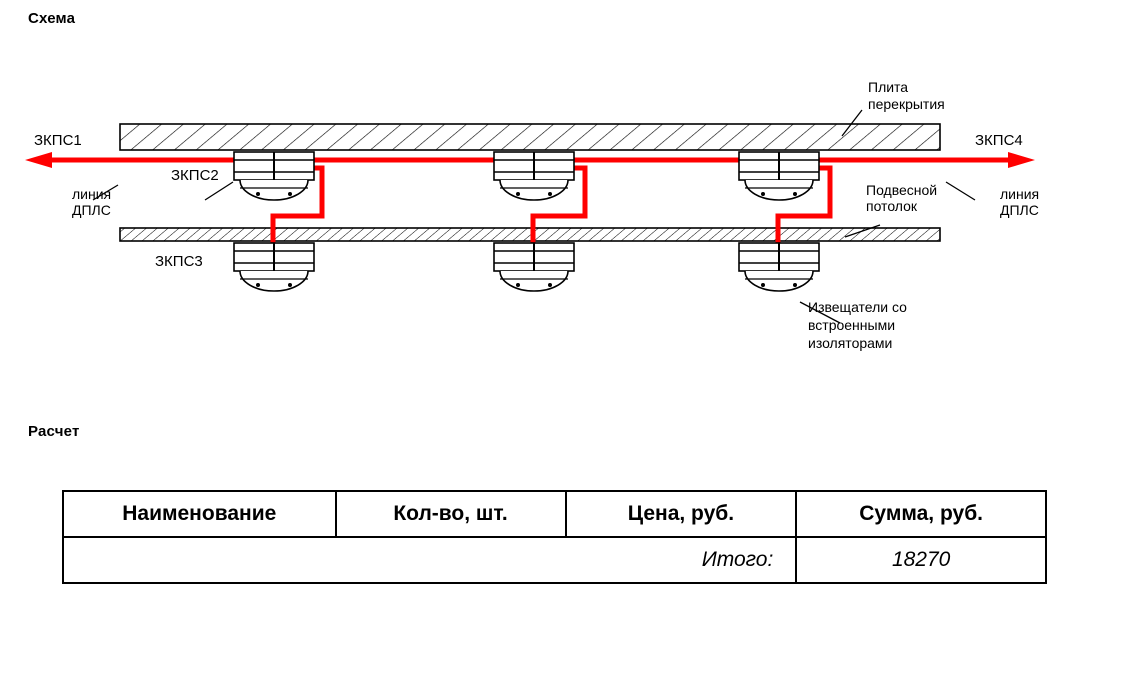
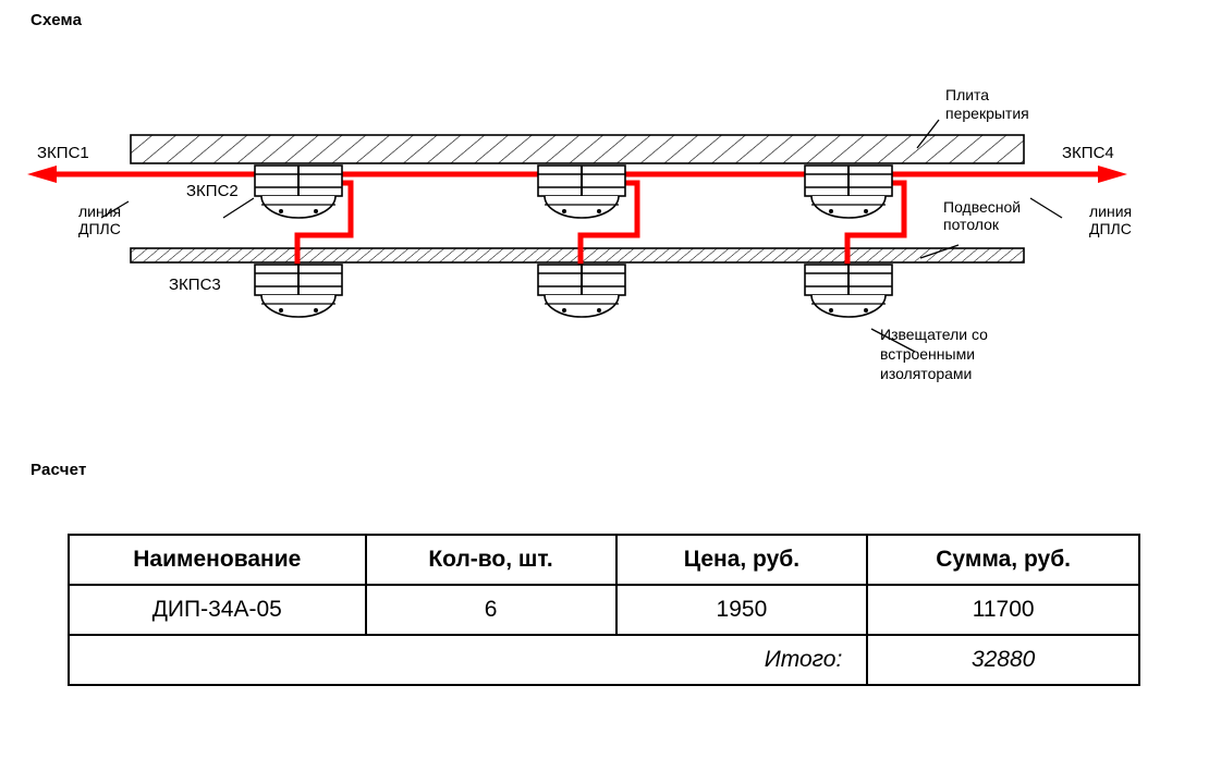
  Схема
  Расчет
  ЗКПС1
  ЗКПС2
  ЗКПС3
  ЗКПС4
  Плита
  перекрытия
  линия
  ДПЛС
  линия
  ДПЛС
  Подвесной
  потолок
  Извещатели со
  встроенными
  изоляторами
  Наименование	Кол-во, шт.	Цена, руб.	Сумма, руб.
+ ДИП-34А-05	6	1950	11700
- Итого:	18270
+ Итого:	32880
